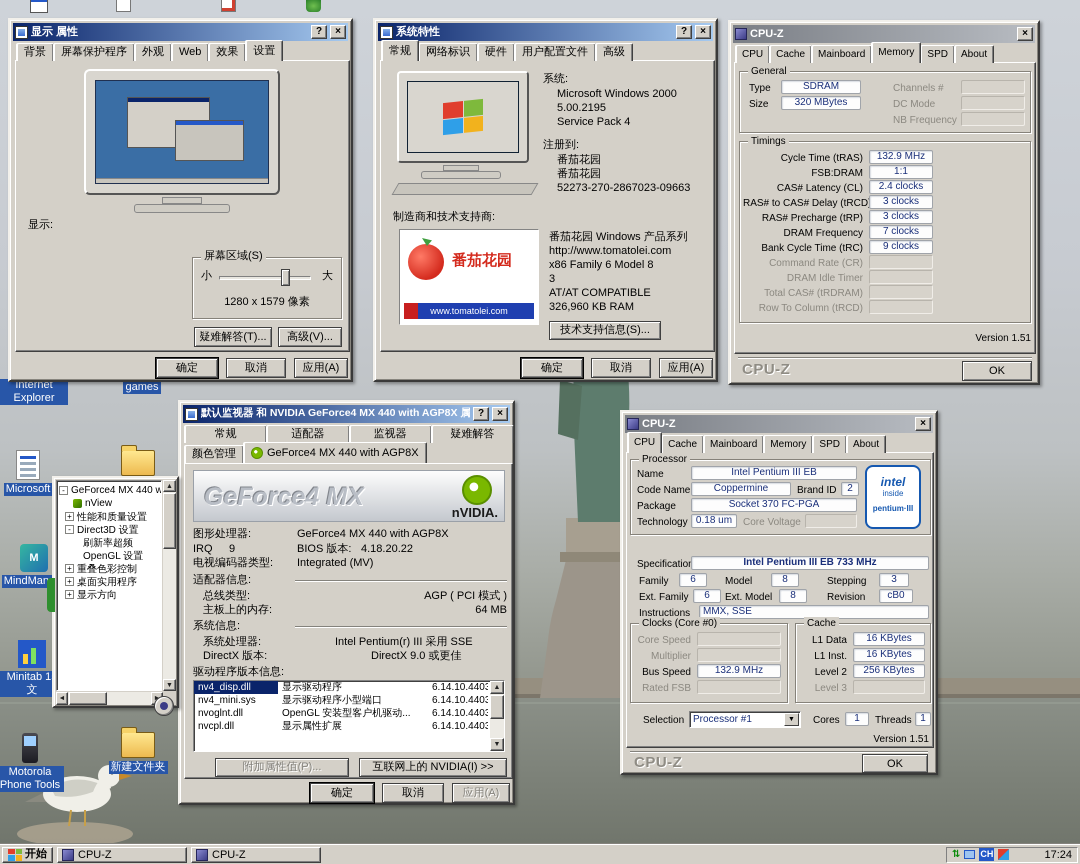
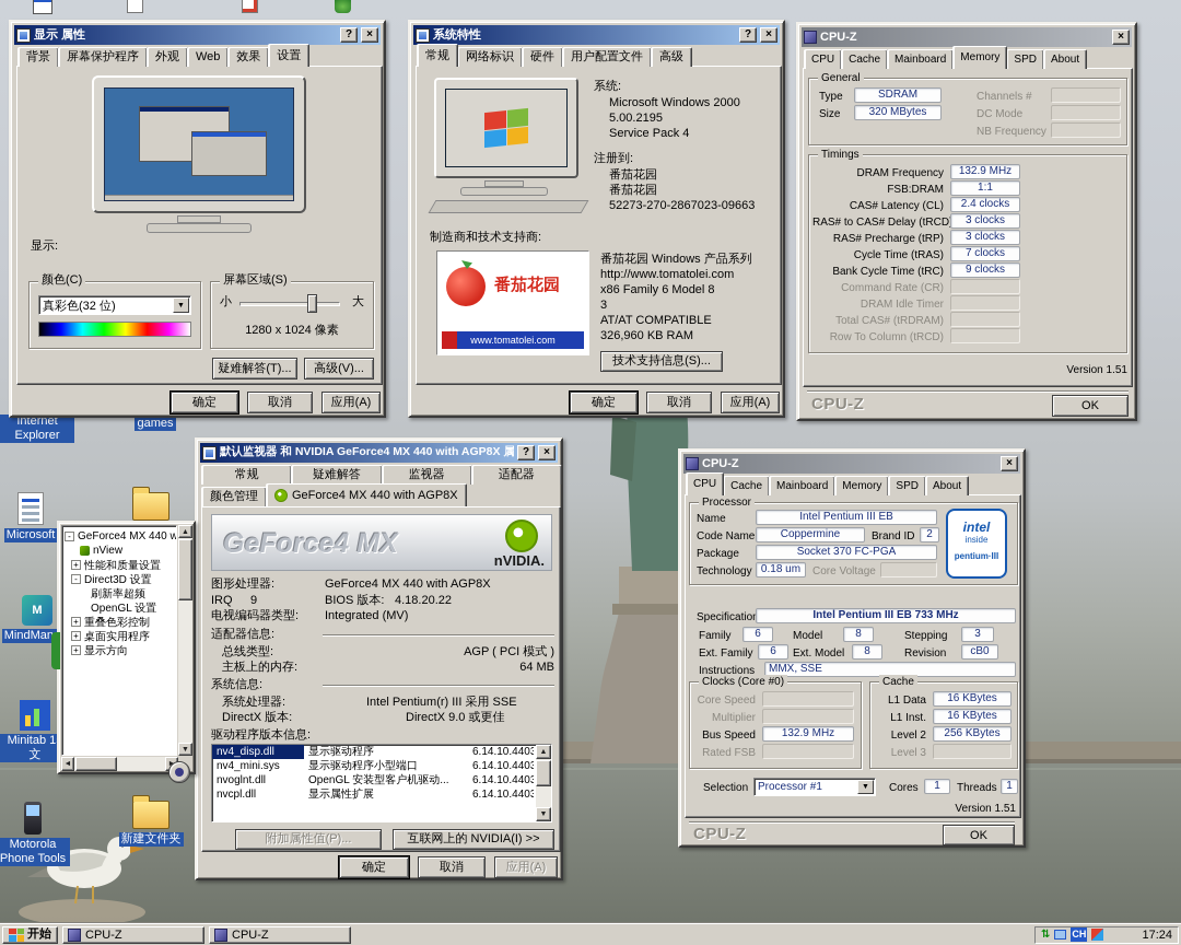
  Internet Explorer
  games
  Microsoft
  M
  Minitab 1 文
  Motorola Phone Tools
  新建文件夹
  显示 属性
  ?
  ×
  背景
  屏幕保护程序
  外观
  Web
  效果
  设置
  显示:
+ 颜色(C)
+ 真彩色(32 位)
  屏幕区域(S)
  小
  大
- 1280 x 1579 像素
+ 1280 x 1024 像素
  疑难解答(T)...
  高级(V)...
  确定
  取消
  应用(A)
  系统特性
  ?
  ×
  常规
  网络标识
  硬件
  用户配置文件
  高级
  系统:
  Microsoft Windows 2000
  5.00.2195
  Service Pack 4
  注册到:
  番茄花园
  番茄花园
  52273-270-2867023-09663
  制造商和技术支持商:
  番茄花园
  www.tomatolei.com
  番茄花园 Windows 产品系列
  http://www.tomatolei.com
  x86 Family 6 Model 8
  3
  AT/AT COMPATIBLE
  326,960 KB RAM
  技术支持信息(S)...
  确定
  取消
  应用(A)
  CPU-Z
  ×
  CPU
  Cache
  Mainboard
  Memory
  SPD
  About
  General
  Type
  SDRAM
  Size
  320 MBytes
  Channels #
  DC Mode
  NB Frequency
  Timings
- Cycle Time (tRAS)
+ DRAM Frequency
  132.9 MHz
  FSB:DRAM
  1:1
  CAS# Latency (CL)
  2.4 clocks
  RAS# to CAS# Delay (tRCD
  3 clocks
  RAS# Precharge (tRP)
  3 clocks
- DRAM Frequency
+ Cycle Time (tRAS)
  7 clocks
  Bank Cycle Time (tRC)
  9 clocks
  Command Rate (CR)
  DRAM Idle Timer
  Total CAS# (tRDRAM)
  Row To Column (tRCD)
  Version 1.51
  CPU-Z
  OK
  -
  GeForce4 MX 440 w
  nView
  +
  性能和质量设置
  -
  Direct3D 设置
  刷新率超频
  OpenGL 设置
  +
  重叠色彩控制
  +
  桌面实用程序
  +
  显示方向
  默认监视器 和 NVIDIA GeForce4 MX 440 with AGP8X 属
  ?
  ×
  常规
- 适配器
+ 疑难解答
  监视器
- 疑难解答
+ 适配器
  颜色管理
  GeForce4 MX 440 with AGP8X
  GeForce4 MX
  nVIDIA.
  图形处理器:
  GeForce4 MX 440 with AGP8X
  IRQ
  9
  BIOS 版本:
  4.18.20.22
  电视编码器类型:
  Integrated (MV)
  适配器信息:
  总线类型:
  AGP ( PCI 模式 )
  主板上的内存:
  64 MB
  系统信息:
  系统处理器:
  Intel Pentium(r) III 采用 SSE
  DirectX 版本:
  DirectX 9.0 或更佳
  驱动程序版本信息:
  nv4_disp.dll
  显示驱动程序
  6.14.10.4403
  nv4_mini.sys
  显示驱动程序小型端口
  6.14.10.4403
  nvoglnt.dll
  OpenGL 安装型客户机驱动...
  6.14.10.4403
  nvcpl.dll
  显示属性扩展
  6.14.10.4403
  附加属性值(P)...
  互联网上的 NVIDIA(I) >>
  确定
  取消
  应用(A)
  CPU-Z
  ×
  CPU
  Cache
  Mainboard
  Memory
  SPD
  About
  Processor
  Name
  Intel Pentium III EB
  intel
  inside
  pentium·III
  Code Name
  Coppermine
  Brand ID
  2
  Package
  Socket 370 FC-PGA
  Technology
  0.18 um
  Core Voltage
  Specificatio
  Intel Pentium III EB 733 MHz
  Family
  6
  Model
  8
  Stepping
  3
  Ext. Family
  6
  Ext. Model
  8
  Revision
  cB0
  Instructions
  MMX, SSE
  Clocks (Core #0)
  Core Speed
  Multiplier
  Bus Speed
  132.9 MHz
  Rated FSB
  Cache
  L1 Data
  16 KBytes
  L1 Inst.
  16 KBytes
  Level 2
  256 KBytes
  Level 3
  Selection
  Processor #1
  Cores
  1
  Threads
  1
  Version 1.51
  CPU-Z
  OK
  开始
  CPU-Z
  CPU-Z
  ⇅
  CH
  17:24
